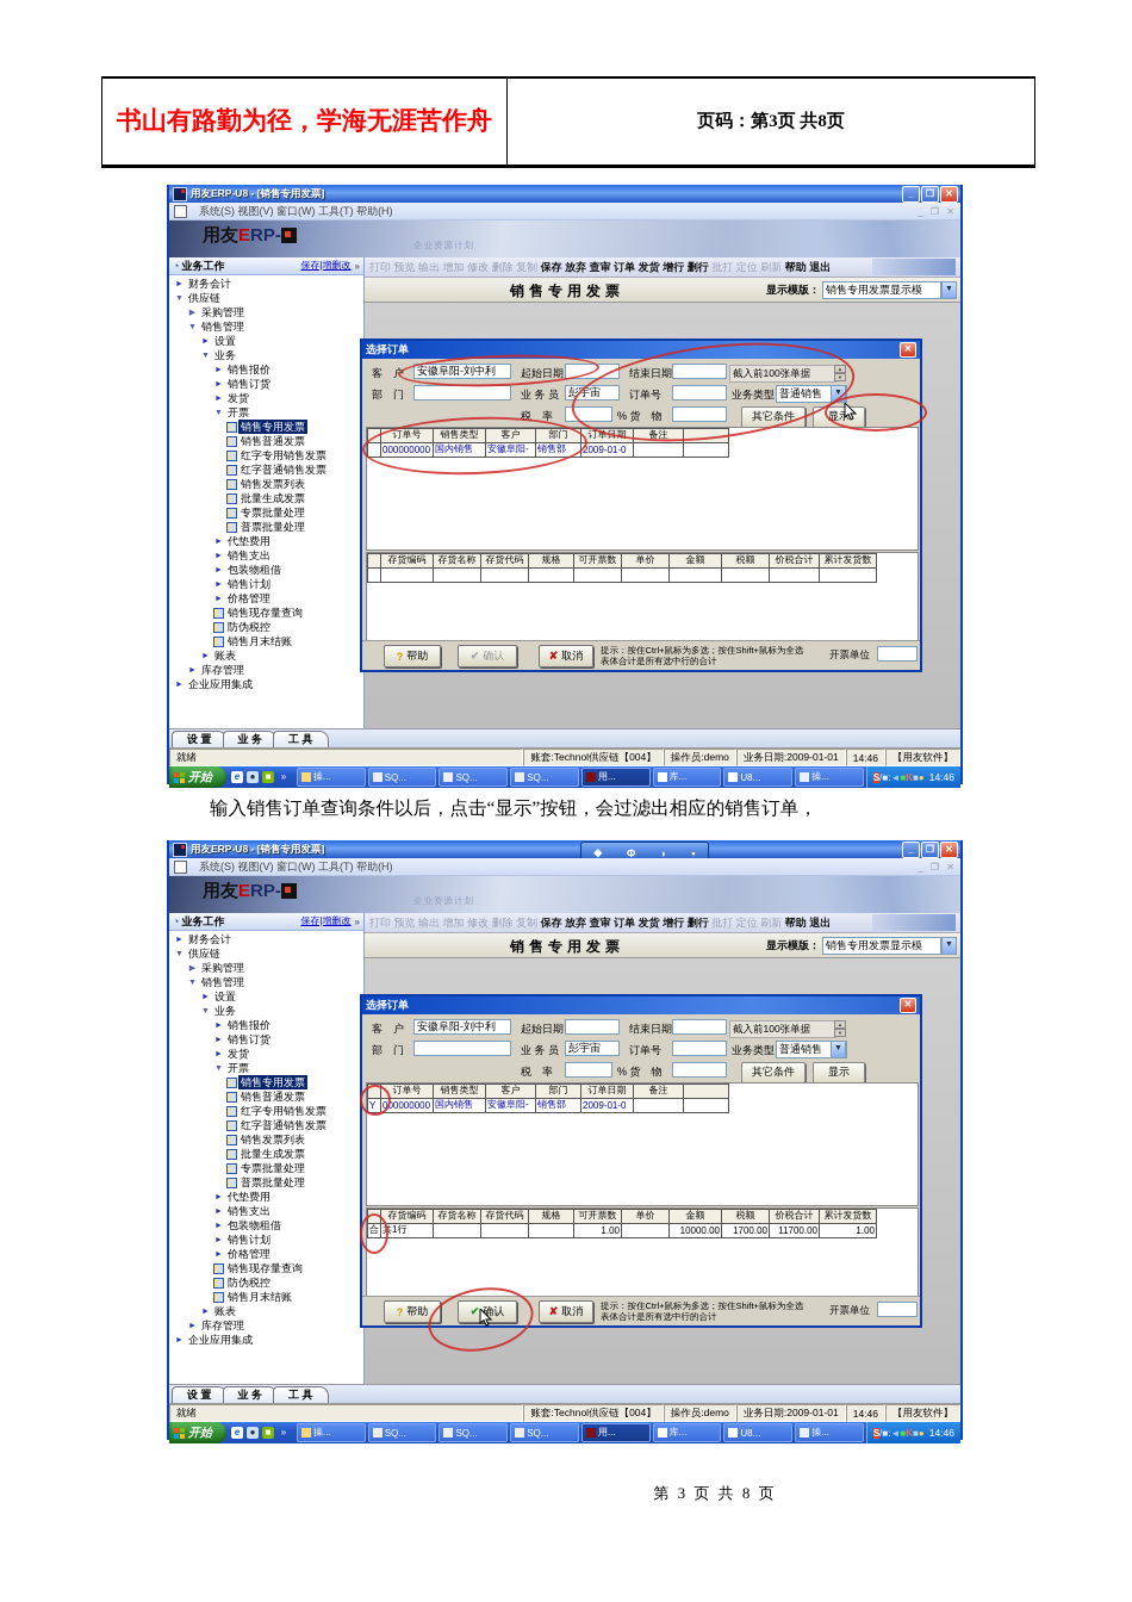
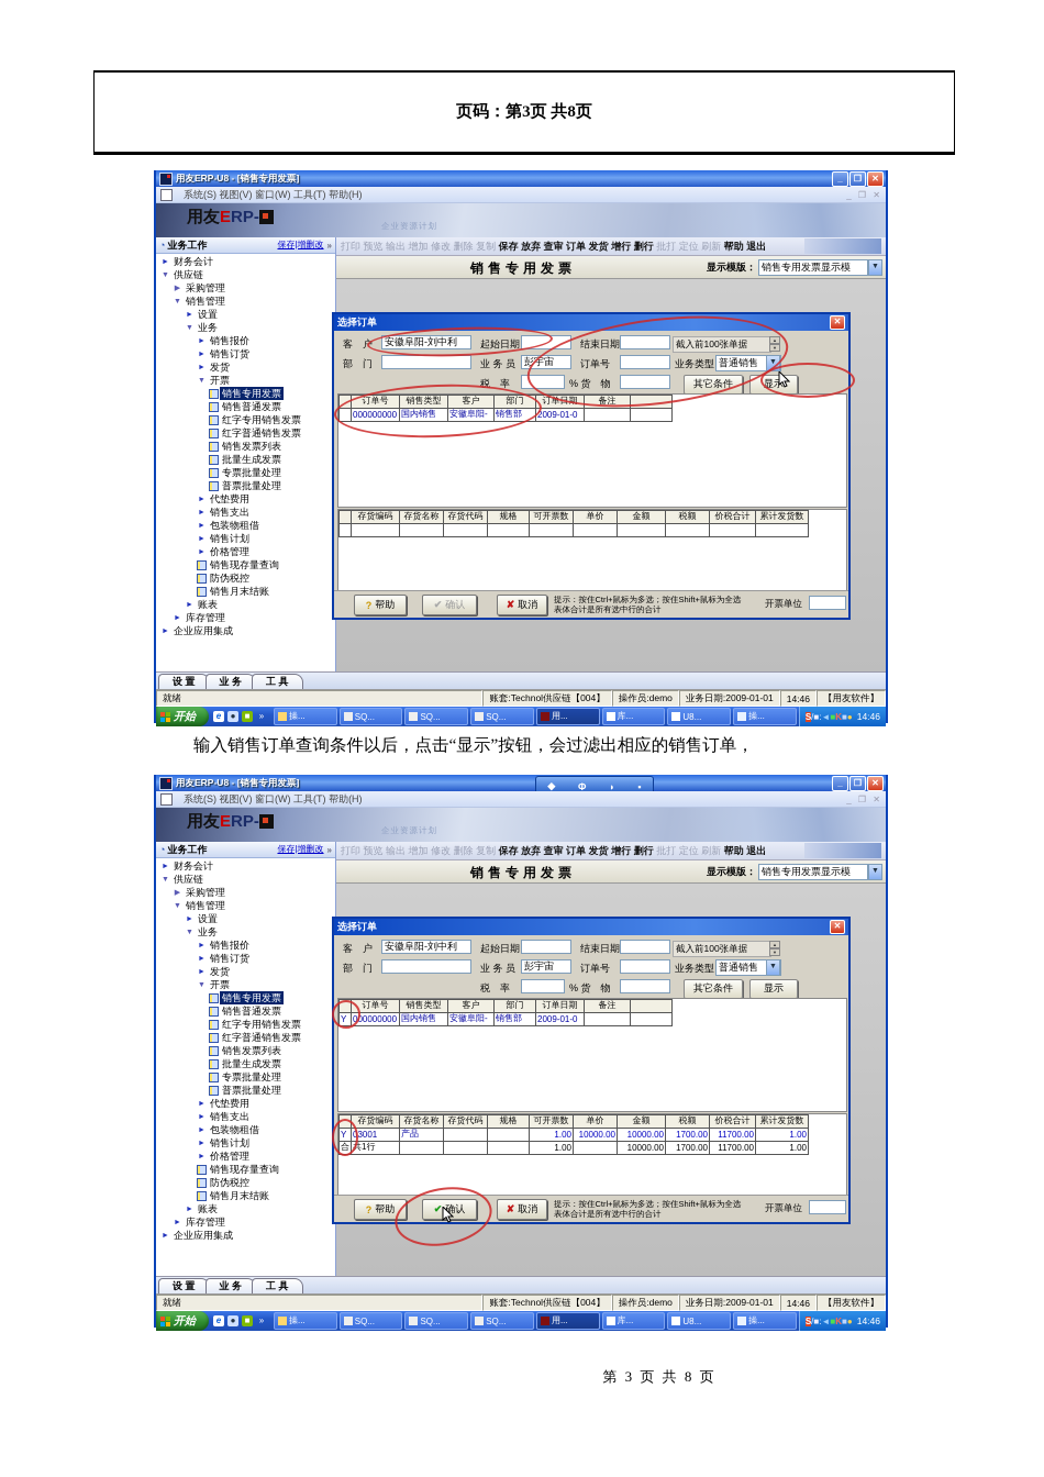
- 书山有路勤为径，学海无涯苦作舟
  页码：第3页 共8页
  用友ERP-U8 - [销售专用发票]
  _
  ❐
  ✕
  系统(S) 视图(V) 窗口(W) 工具(T) 帮助(H)
  _ ❐ ✕
  用友ERP-
  企业资源计划
  ◔
  业务工作
  保存|增删改
  »
  财务会计
  供应链
  采购管理
  销售管理
  设置
  业务
  销售报价
  销售订货
  发货
  开票
  销售专用发票
  销售普通发票
  红字专用销售发票
  红字普通销售发票
  销售发票列表
  批量生成发票
  专票批量处理
  普票批量处理
  代垫费用
  销售支出
  包装物租借
  销售计划
  价格管理
  销售现存量查询
  防伪税控
  销售月末结账
  账表
  库存管理
  企业应用集成
  打印 预览 输出 增加 修改 删除 复制 保存 放弃 查审 订单 发货 增行 删行 批打 定位 刷新 帮助 退出
  销售专用发票
  显示模版：
  销售专用发票显示模
  选择订单
  ✕
  客 户
  安徽阜阳-刘中利
  起始日期
  结束日期
  截入前100张单据
  部 门
  业 务 员
  彭宇宙
  订单号
  业务类型
  普通销售
  税 率
  % 货 物
  其它条件
  	订单号	销售类型	客户	部门	订单日期	备注
  	000000000	国内销售	安徽阜阳-	销售部	2009-01-0
  	存货编码	存货名称	存货代码	规格	可开票数	单价	金额	税额	价税合计	累计发货数
  ?
  帮助
  ✔
  确认
  ✘
  取消
  提示：按住Ctrl+鼠标为多选；按住Shift+鼠标为全选
  表体合计是所有选中行的合计
  开票单位
  设 置
  业 务
  工 具
  就绪
  账套:Technol供应链【004】
  操作员:demo
  业务日期:2009-01-01
  14:46
  【用友软件】
  开始
  e
  ●
  ■
  »
  操...
  SQ...
  SQ...
  SQ...
  用...
  库...
  U8...
  操...
  S/■:◄■K■●
  14:46
  输入销售订单查询条件以后，点击“显示”按钮，会过滤出相应的销售订单，
  用友ERP-U8 - [销售专用发票]
  ◆
  Φ
  ◗
  ▪
  _
  ❐
  ✕
  系统(S) 视图(V) 窗口(W) 工具(T) 帮助(H)
  _ ❐ ✕
  用友ERP-
  企业资源计划
  ◔
  业务工作
  保存|增删改
  »
  财务会计
  供应链
  采购管理
  销售管理
  设置
  业务
  销售报价
  销售订货
  发货
  开票
  销售专用发票
  销售普通发票
  红字专用销售发票
  红字普通销售发票
  销售发票列表
  批量生成发票
  专票批量处理
  普票批量处理
  代垫费用
  销售支出
  包装物租借
  销售计划
  价格管理
  销售现存量查询
  防伪税控
  销售月末结账
  账表
  库存管理
  企业应用集成
  打印 预览 输出 增加 修改 删除 复制 保存 放弃 查审 订单 发货 增行 删行 批打 定位 刷新 帮助 退出
  销售专用发票
  显示模版：
  销售专用发票显示模
  选择订单
  ✕
  客 户
  安徽阜阳-刘中利
  起始日期
  结束日期
  截入前100张单据
  部 门
  业 务 员
  彭宇宙
  订单号
  业务类型
  普通销售
  税 率
  % 货 物
  其它条件
  显示
  	订单号	销售类型	客户	部门	订单日期	备注
  Y	000000000	国内销售	安徽阜阳-	销售部	2009-01-0
  	存货编码	存货名称	存货代码	规格	可开票数	单价	金额	税额	价税合计	累计发货数
+ Y	03001	产品			1.00	10000.00	10000.00	1700.00	11700.00	1.00
  合	共1行				1.00		10000.00	1700.00	11700.00	1.00
  ?
  帮助
  ✔
  确认
  ✘
  取消
  提示：按住Ctrl+鼠标为多选；按住Shift+鼠标为全选
  表体合计是所有选中行的合计
  开票单位
  设 置
  业 务
  工 具
  就绪
  账套:Technol供应链【004】
  操作员:demo
  业务日期:2009-01-01
  14:46
  【用友软件】
  开始
  e
  ●
  ■
  »
  操...
  SQ...
  SQ...
  SQ...
  用...
  库...
  U8...
  操...
  S/■:◄■K■●
  14:46
  第 3 页 共 8 页
